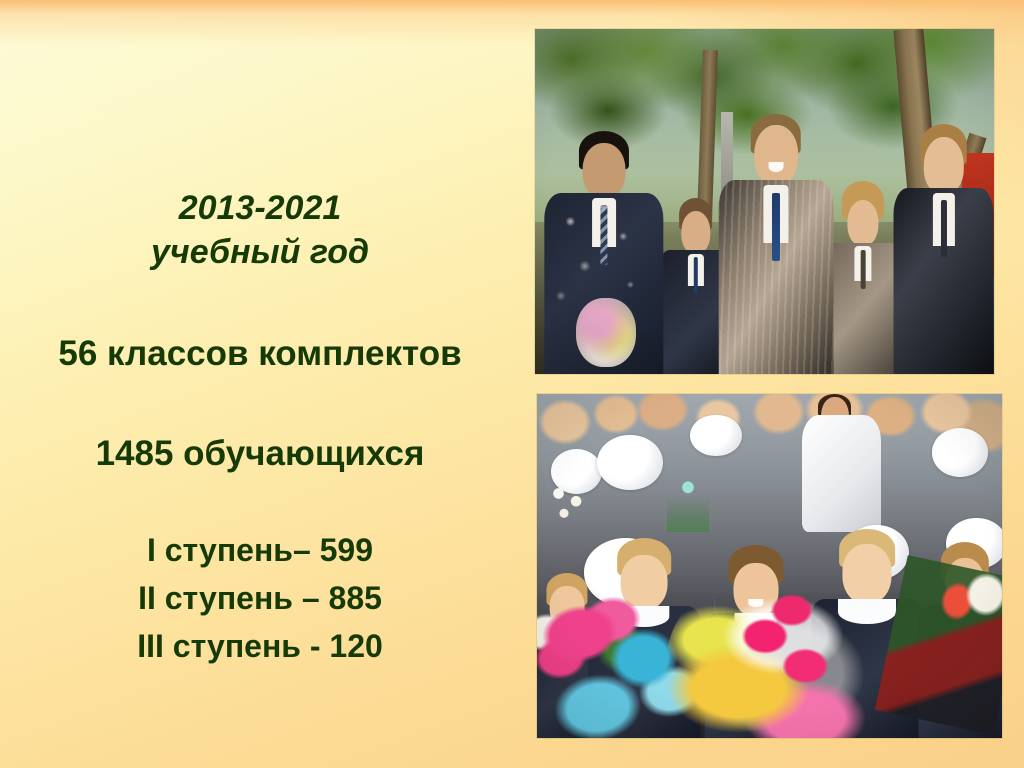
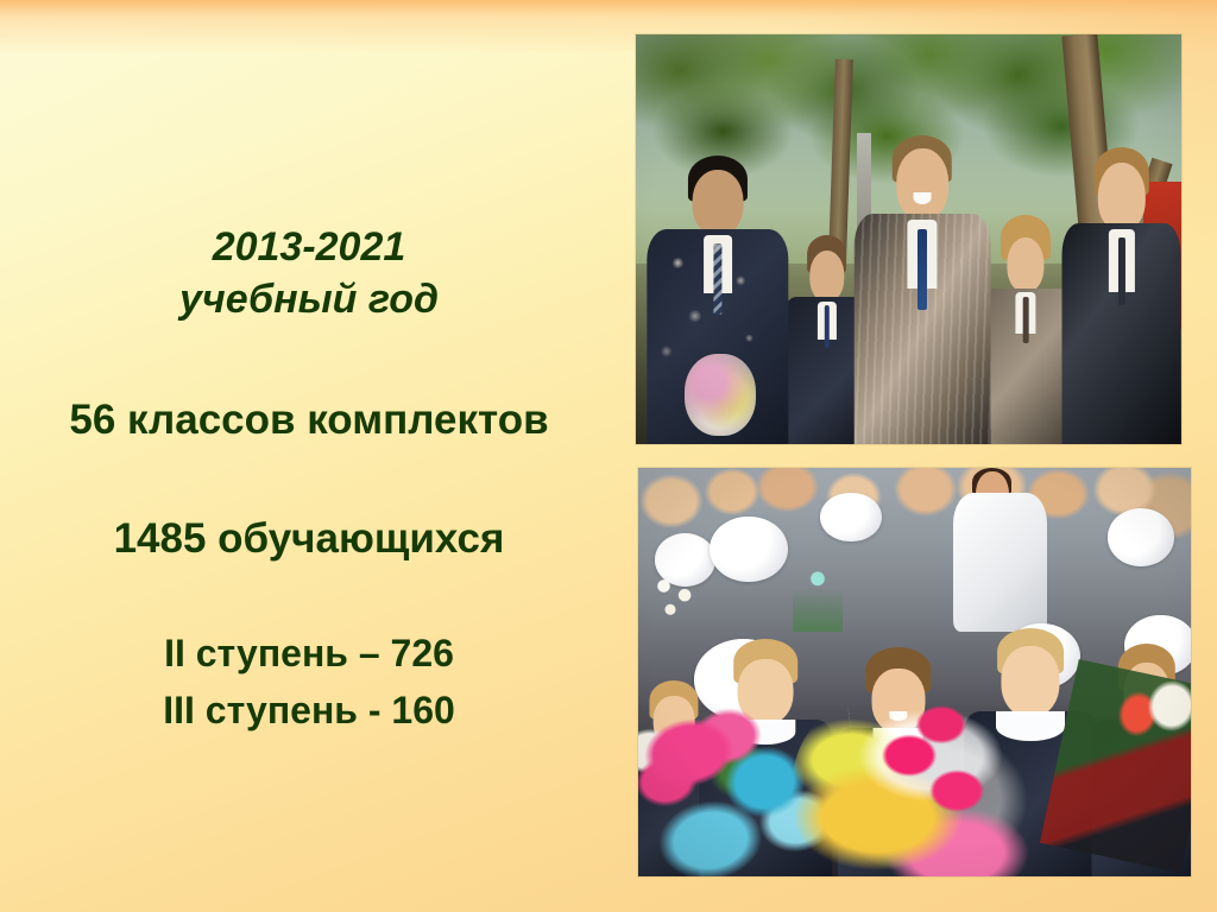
  2013-2021
  учебный год
  56 классов комплектов
  1485 обучающихся
- I ступень– 599
- II ступень – 885
+ II ступень – 726
- III ступень - 120
+ III ступень - 160
